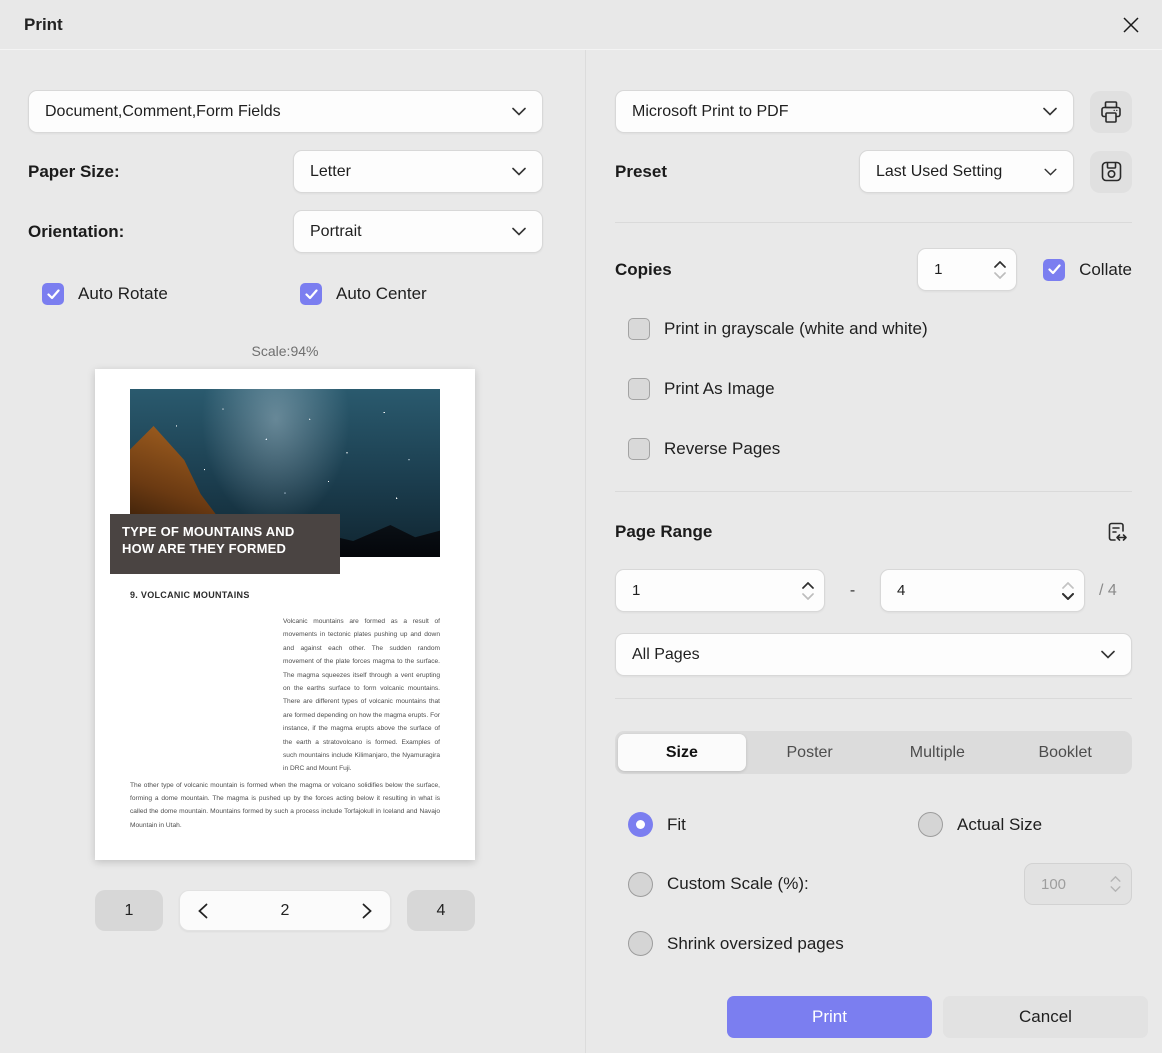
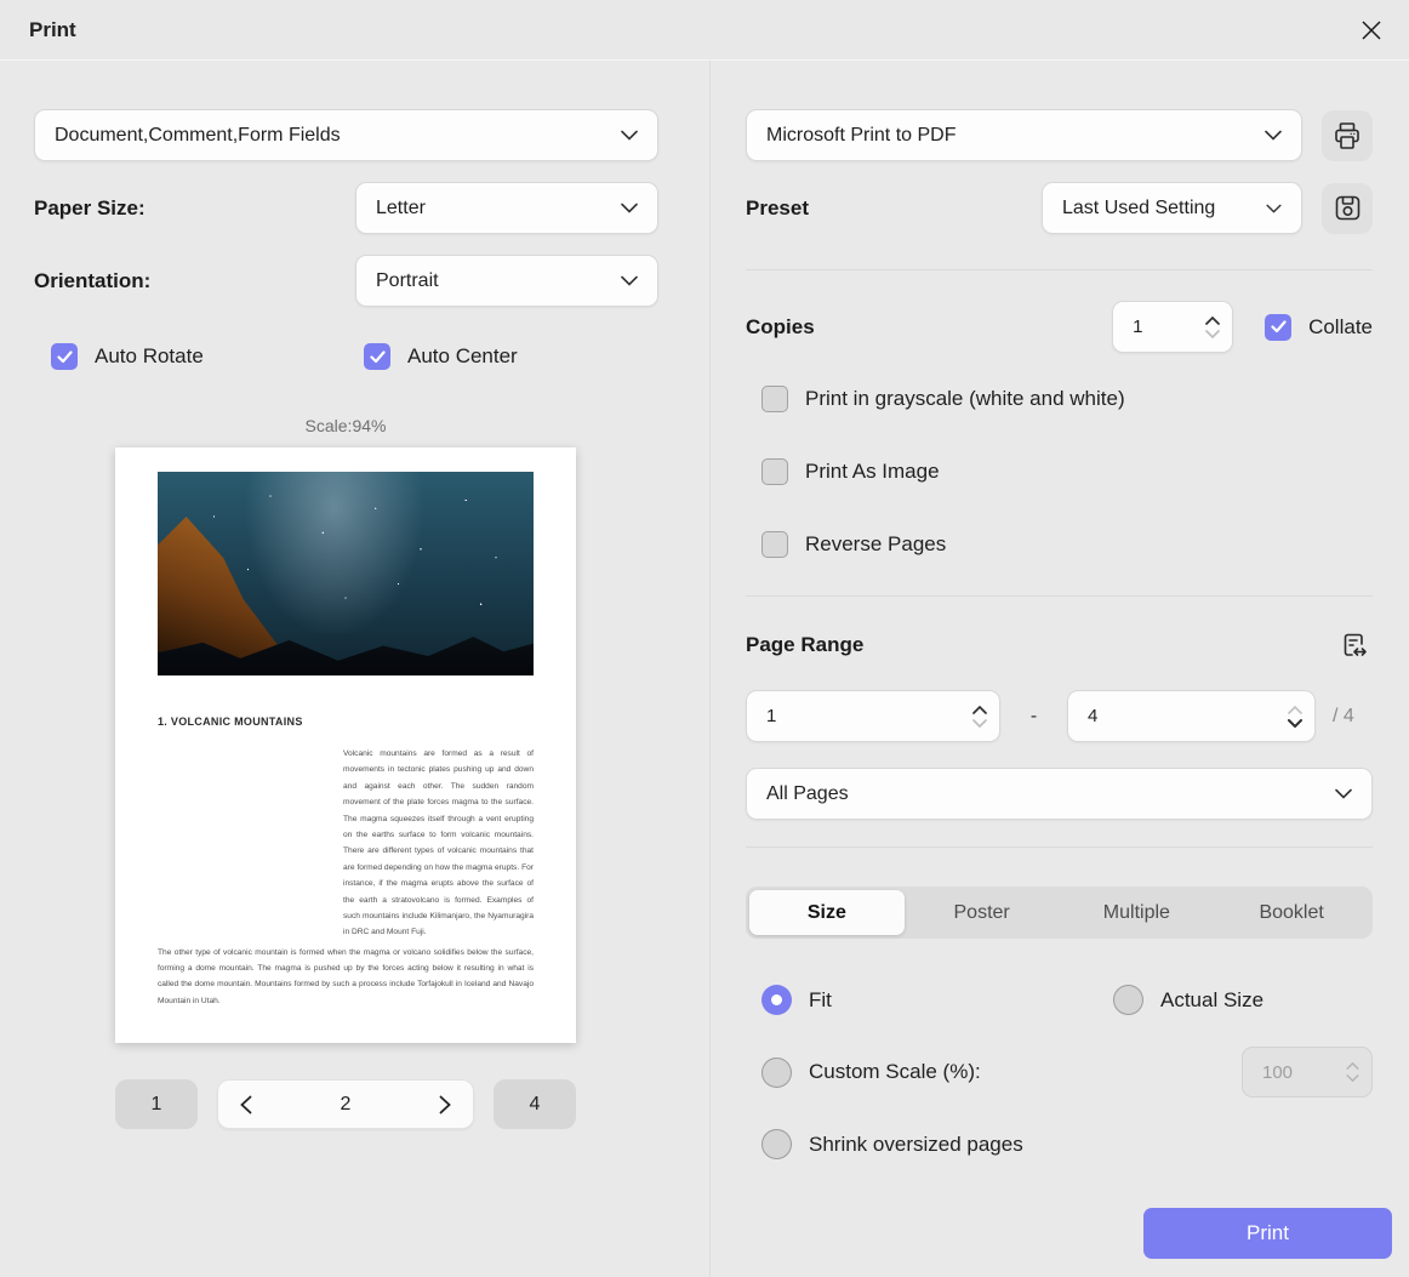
  Print
  Document,Comment,Form Fields
  Paper Size:
  Letter
  Orientation:
  Portrait
  Auto Rotate
  Auto Center
  Scale:94%
- TYPE OF MOUNTAINS AND HOW ARE THEY FORMED
- 9. VOLCANIC MOUNTAINS
+ 1. VOLCANIC MOUNTAINS
  1
  2
  4
  Microsoft Print to PDF
  Preset
  Last Used Setting
  Copies
  1
  Collate
  Print in grayscale (white and white)
  Print As Image
  Reverse Pages
  Page Range
  1
  -
  4
  / 4
  All Pages
  Size
  Poster
  Multiple
  Booklet
  Fit
  Actual Size
  Custom Scale (%):
  100
  Shrink oversized pages
  Print
- Cancel
